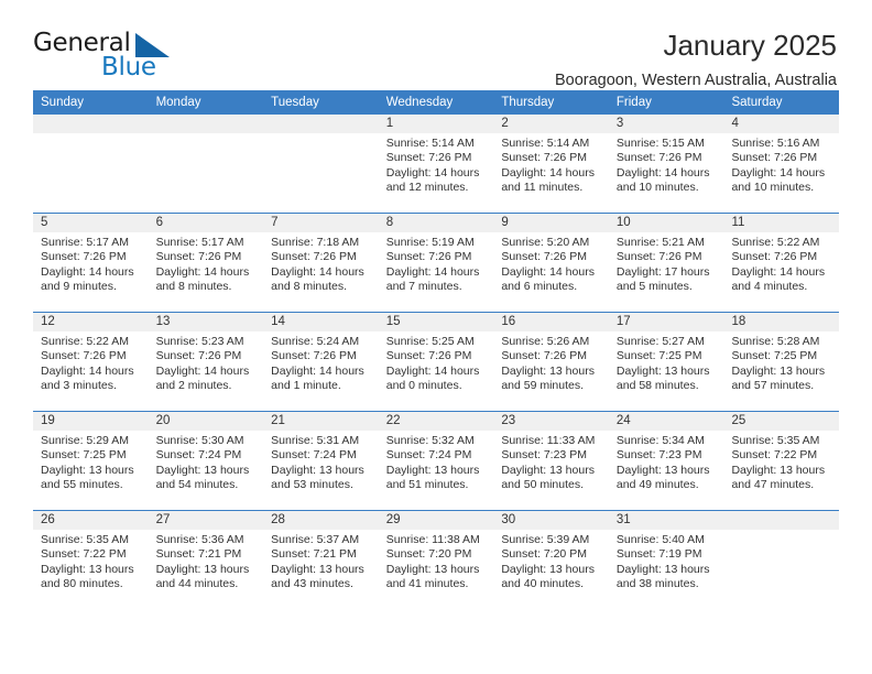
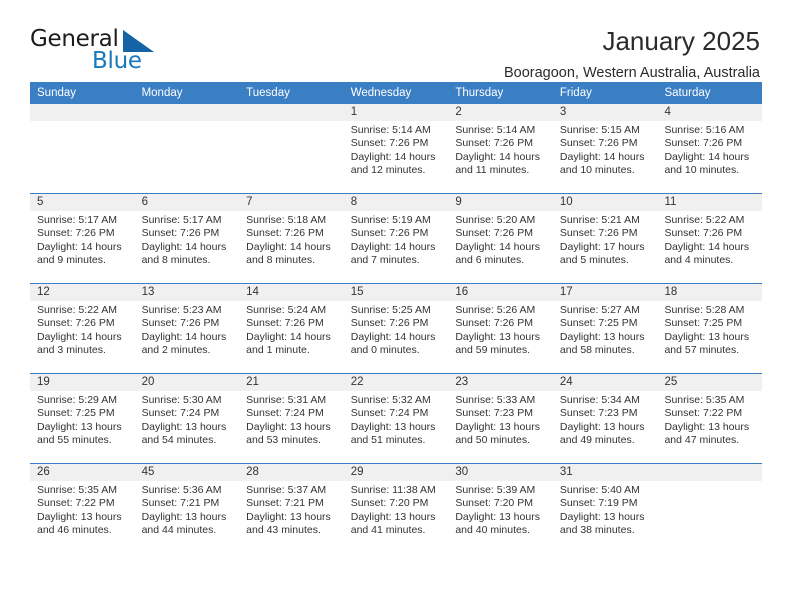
  General
  Blue
  January 2025
  Booragoon, Western Australia, Australia
  Sunday
  Monday
  Tuesday
  Wednesday
  Thursday
  Friday
  Saturday
  1
  Sunrise: 5:14 AM
  Sunset: 7:26 PM
  Daylight: 14 hours and 12 minutes.
  2
  Sunrise: 5:14 AM
  Sunset: 7:26 PM
  Daylight: 14 hours and 11 minutes.
  3
  Sunrise: 5:15 AM
  Sunset: 7:26 PM
  Daylight: 14 hours and 10 minutes.
  4
  Sunrise: 5:16 AM
  Sunset: 7:26 PM
  Daylight: 14 hours and 10 minutes.
  5
  Sunrise: 5:17 AM
  Sunset: 7:26 PM
  Daylight: 14 hours and 9 minutes.
  6
  Sunrise: 5:17 AM
  Sunset: 7:26 PM
  Daylight: 14 hours and 8 minutes.
  7
- Sunrise: 7:18 AM
+ Sunrise: 5:18 AM
  Sunset: 7:26 PM
  Daylight: 14 hours and 8 minutes.
  8
  Sunrise: 5:19 AM
  Sunset: 7:26 PM
  Daylight: 14 hours and 7 minutes.
  9
  Sunrise: 5:20 AM
  Sunset: 7:26 PM
  Daylight: 14 hours and 6 minutes.
  10
  Sunrise: 5:21 AM
  Sunset: 7:26 PM
  Daylight: 17 hours and 5 minutes.
  11
  Sunrise: 5:22 AM
  Sunset: 7:26 PM
  Daylight: 14 hours and 4 minutes.
  12
  Sunrise: 5:22 AM
  Sunset: 7:26 PM
  Daylight: 14 hours and 3 minutes.
  13
  Sunrise: 5:23 AM
  Sunset: 7:26 PM
  Daylight: 14 hours and 2 minutes.
  14
  Sunrise: 5:24 AM
  Sunset: 7:26 PM
  Daylight: 14 hours and 1 minute.
  15
  Sunrise: 5:25 AM
  Sunset: 7:26 PM
  Daylight: 14 hours and 0 minutes.
  16
  Sunrise: 5:26 AM
  Sunset: 7:26 PM
  Daylight: 13 hours and 59 minutes.
  17
  Sunrise: 5:27 AM
  Sunset: 7:25 PM
  Daylight: 13 hours and 58 minutes.
  18
  Sunrise: 5:28 AM
  Sunset: 7:25 PM
  Daylight: 13 hours and 57 minutes.
  19
  Sunrise: 5:29 AM
  Sunset: 7:25 PM
  Daylight: 13 hours and 55 minutes.
  20
  Sunrise: 5:30 AM
  Sunset: 7:24 PM
  Daylight: 13 hours and 54 minutes.
  21
  Sunrise: 5:31 AM
  Sunset: 7:24 PM
  Daylight: 13 hours and 53 minutes.
  22
  Sunrise: 5:32 AM
  Sunset: 7:24 PM
  Daylight: 13 hours and 51 minutes.
  23
- Sunrise: 11:33 AM
+ Sunrise: 5:33 AM
  Sunset: 7:23 PM
  Daylight: 13 hours and 50 minutes.
  24
  Sunrise: 5:34 AM
  Sunset: 7:23 PM
  Daylight: 13 hours and 49 minutes.
  25
  Sunrise: 5:35 AM
  Sunset: 7:22 PM
  Daylight: 13 hours and 47 minutes.
  26
  Sunrise: 5:35 AM
  Sunset: 7:22 PM
- Daylight: 13 hours and 80 minutes.
+ Daylight: 13 hours and 46 minutes.
- 27
+ 45
  Sunrise: 5:36 AM
  Sunset: 7:21 PM
  Daylight: 13 hours and 44 minutes.
  28
  Sunrise: 5:37 AM
  Sunset: 7:21 PM
  Daylight: 13 hours and 43 minutes.
  29
  Sunrise: 11:38 AM
  Sunset: 7:20 PM
  Daylight: 13 hours and 41 minutes.
  30
  Sunrise: 5:39 AM
  Sunset: 7:20 PM
  Daylight: 13 hours and 40 minutes.
  31
  Sunrise: 5:40 AM
  Sunset: 7:19 PM
  Daylight: 13 hours and 38 minutes.
